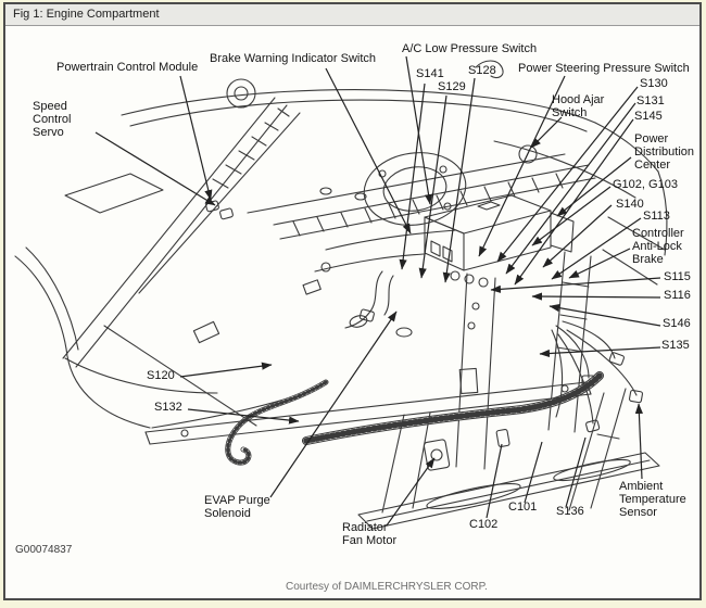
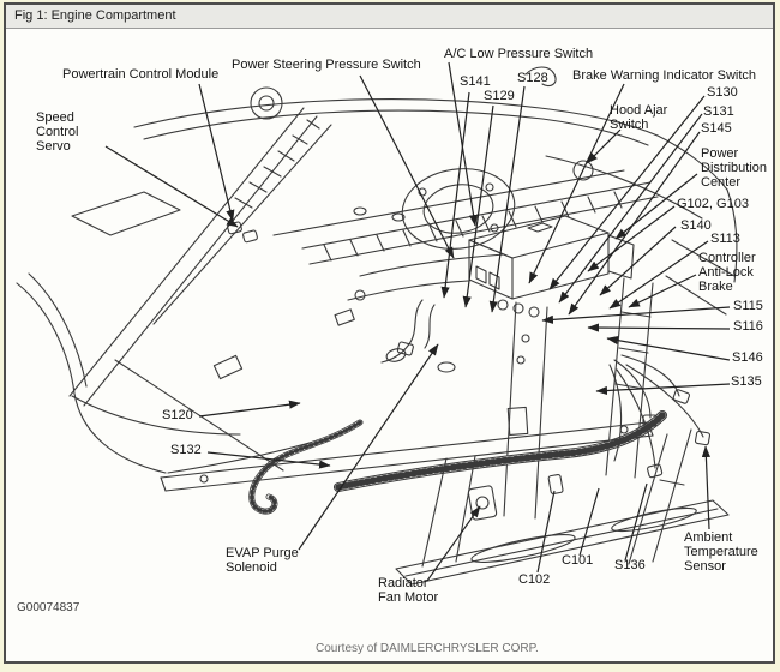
  Fig 1: Engine Compartment
  Speed
  Control
  Servo
  Powertrain Control Module
- Brake Warning Indicator Switch
+ Power Steering Pressure Switch
  A/C Low Pressure Switch
  S141
  S129
  S128
- Power Steering Pressure Switch
+ Brake Warning Indicator Switch
  S130
  S131
  S145
  Hood Ajar
  Switch
  Power
  Distribution
  Center
  G102, G103
  S140
  S113
  Controller
  Anti-Lock
  Brake
  S115
  S116
  S146
  S135
  S120
  S132
  EVAP Purge
  Solenoid
  Radiator
  Fan Motor
  C102
  C101
  S136
  Ambient
  Temperature
  Sensor
  G00074837
  Courtesy of DAIMLERCHRYSLER CORP.
